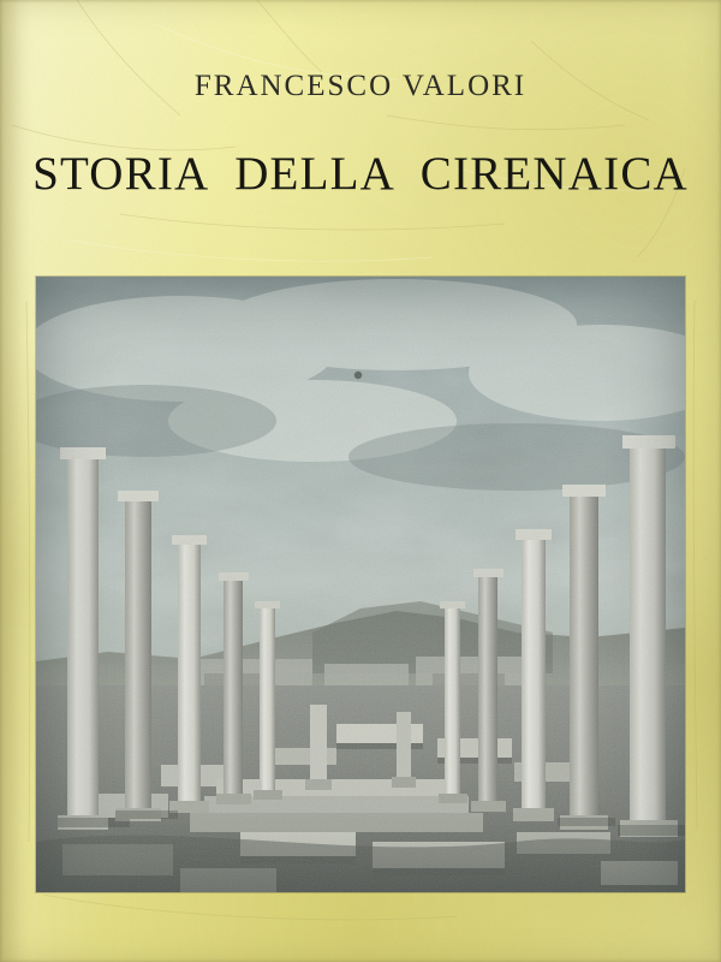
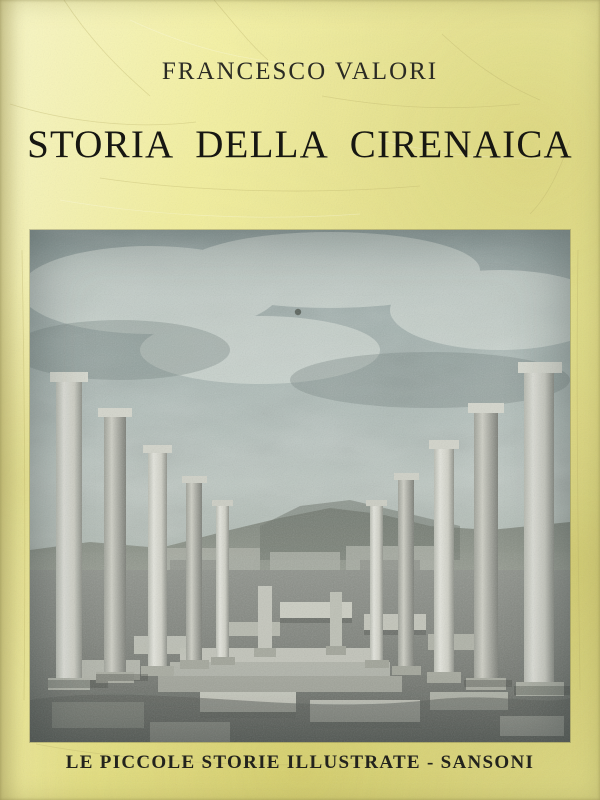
  FRANCESCO VALORI
  STORIA DELLA CIRENAICA
+ LE PICCOLE STORIE ILLUSTRATE - SANSONI
